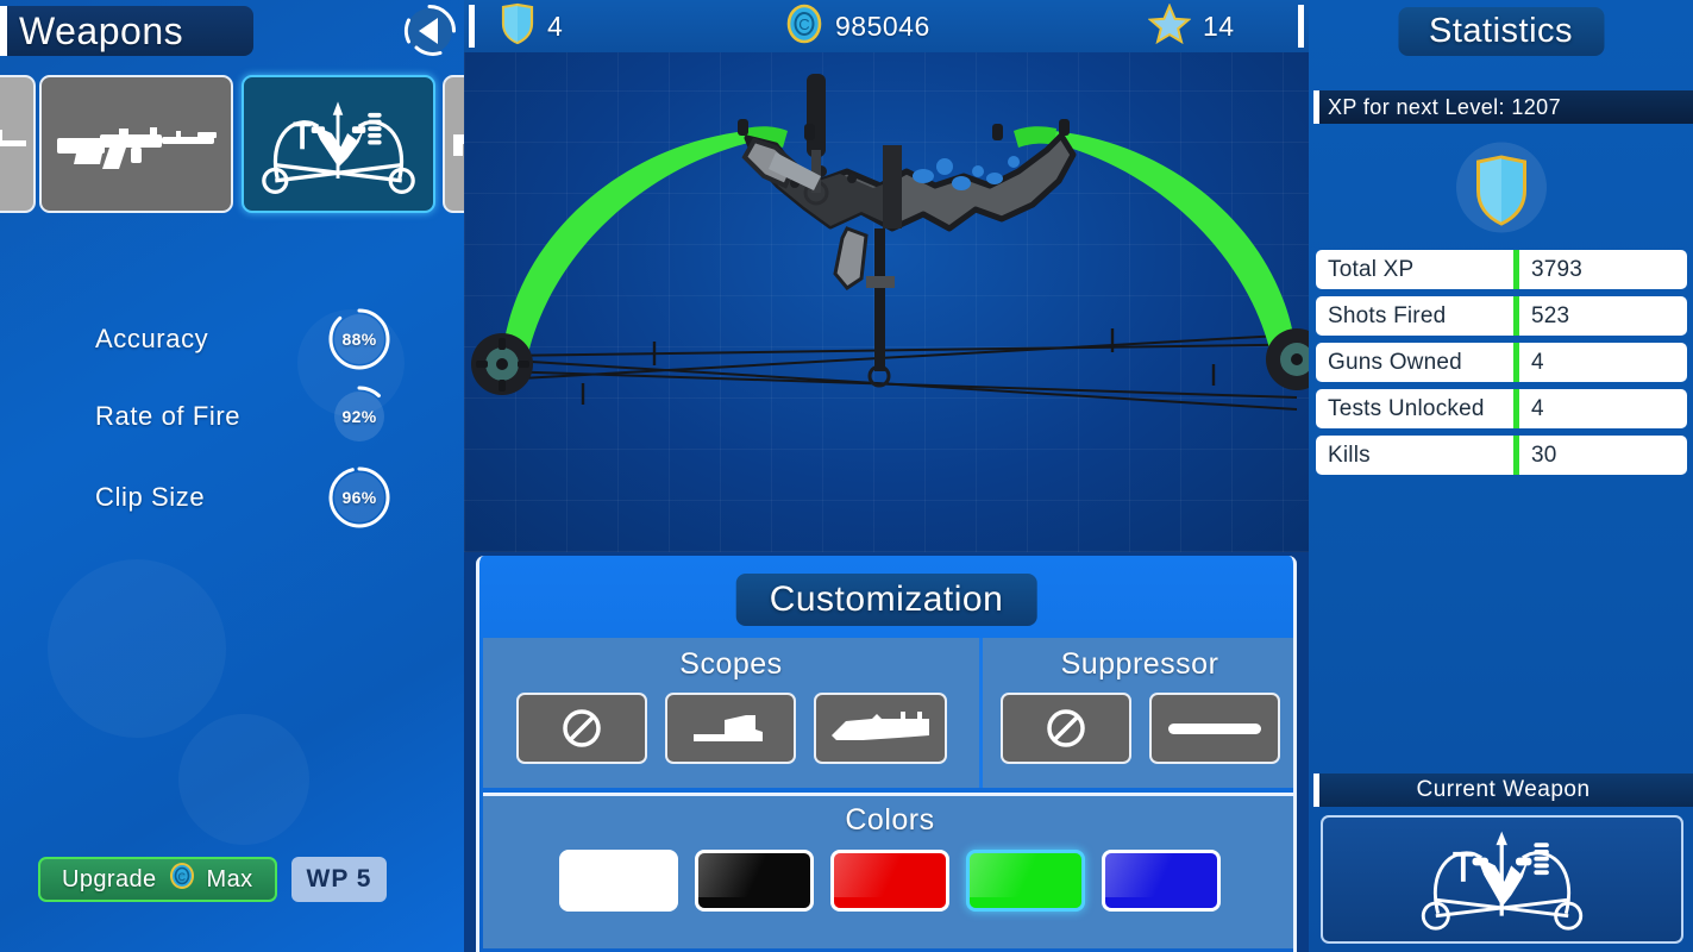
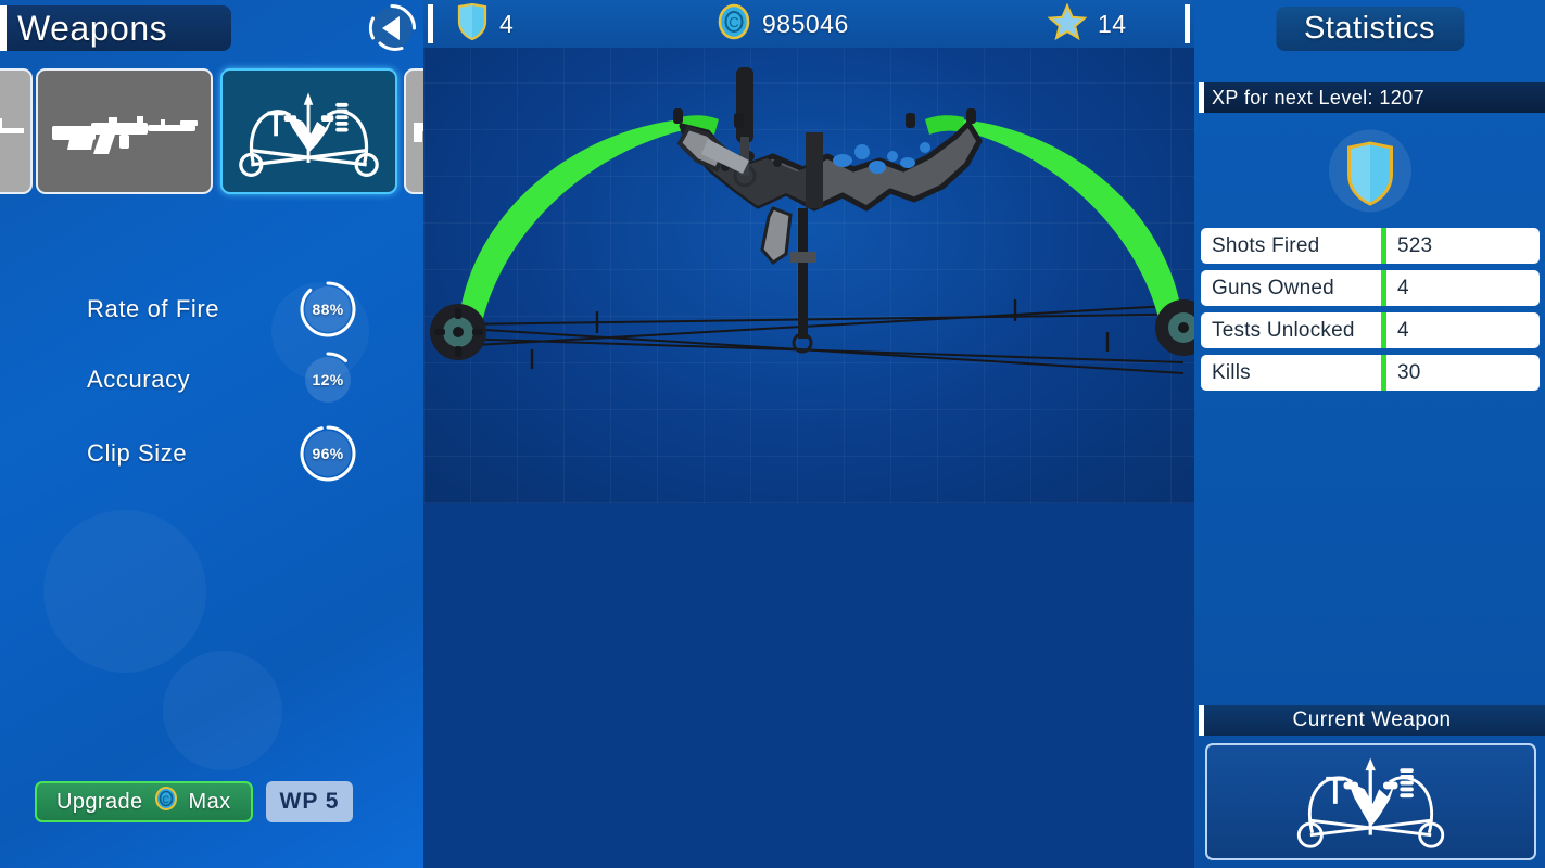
  Weapons
- Accuracy
+ Rate of Fire
  88%
- Rate of Fire
+ Accuracy
- 92%
+ 12%
  Clip Size
  96%
  Upgrade
  C
  Max
  WP 5
  4
  C
  985046
  14
- Customization
- Scopes
- Suppressor
- Colors
  Statistics
  XP for next Level: 1207
- Total XP
- 3793
  Shots Fired
  523
  Guns Owned
  4
  Tests Unlocked
  4
  Kills
  30
  Current Weapon
